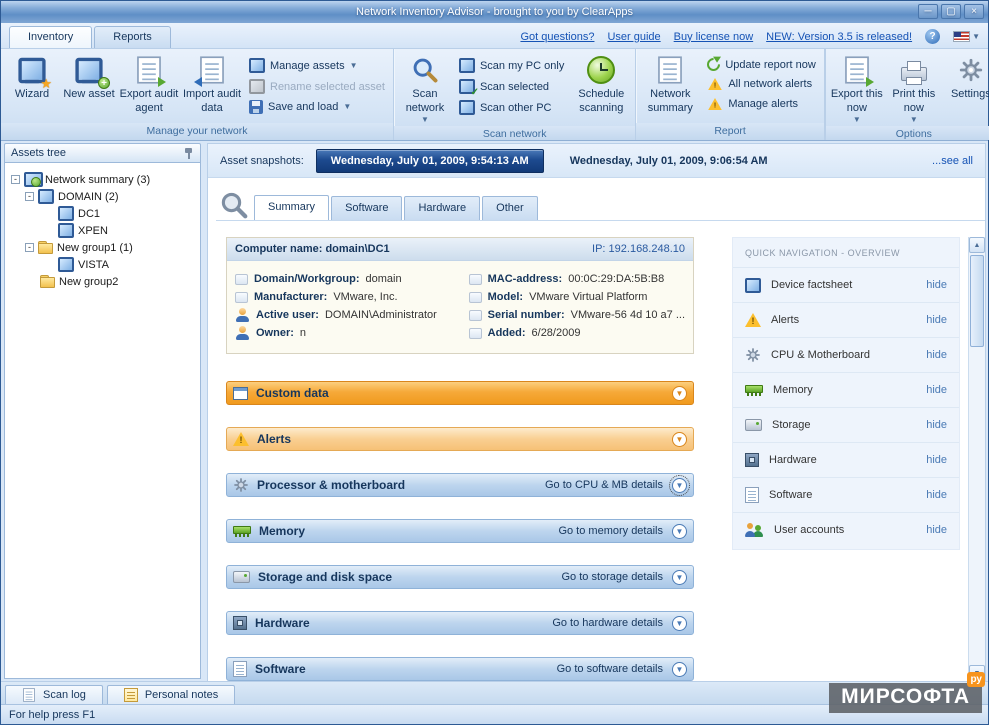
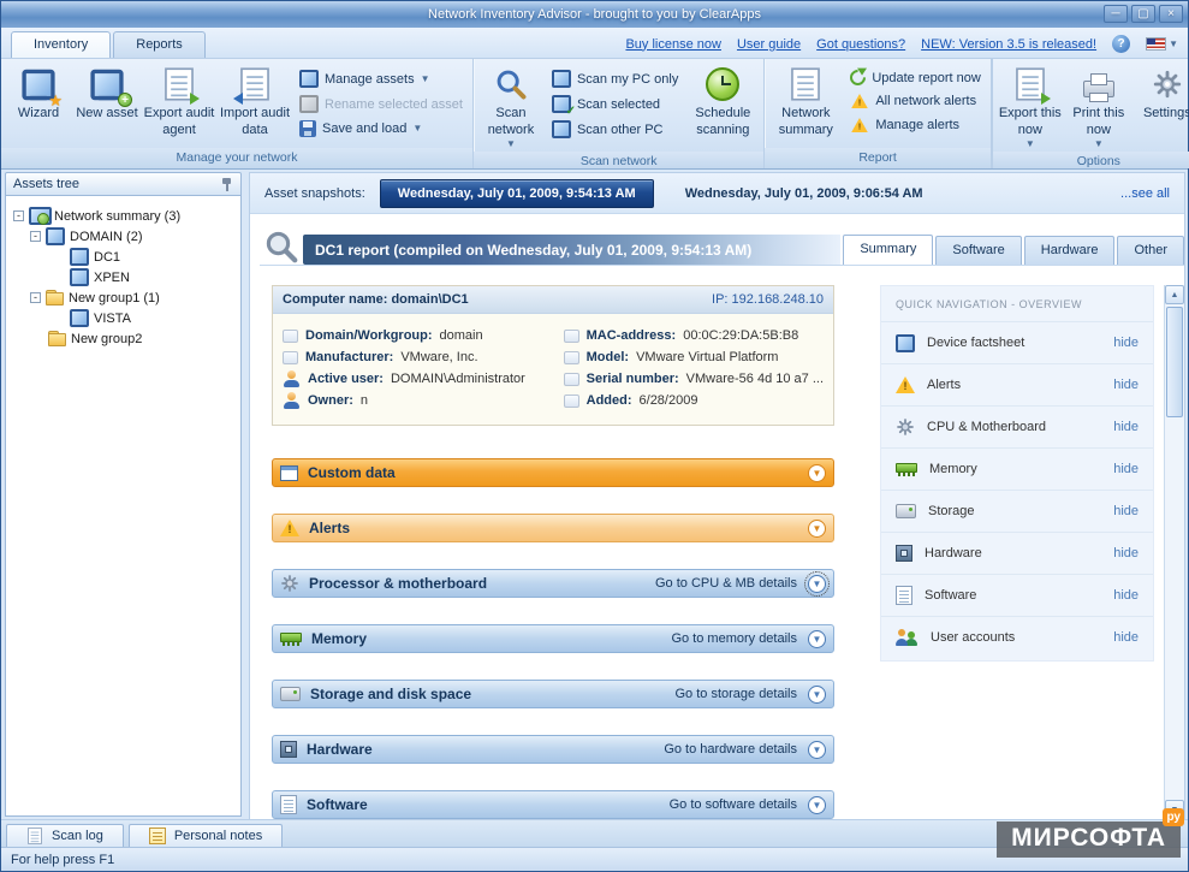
  Network Inventory Advisor - brought to you by ClearApps
  ─
  ▢
  ×
  Inventory
  Reports
- Got questions?
+ Buy license now
  User guide
- Buy license now
+ Got questions?
  NEW: Version 3.5 is released!
  ?
  ▼
  ★
  Wizard
  +
  New asset
  Export audit agent
  Import audit data
  Manage assets
  ▼
  Rename selected asset
  Save and load
  ▼
  Manage your network
  Scan network
  ▼
  Scan my PC only
  ✓
  Scan selected
  Scan other PC
  Schedule scanning
  Scan network
  Network summary
  Update report now
  All network alerts
  Manage alerts
  Report
  Export this now
  ▼
  Print this now
  ▼
  Settings
  Options
  Assets tree
  -
  Network summary (3)
  -
  DOMAIN (2)
  DC1
  XPEN
  -
  New group1 (1)
  VISTA
  New group2
  Asset snapshots:
  Wednesday, July 01, 2009, 9:54:13 AM
  Wednesday, July 01, 2009, 9:06:54 AM
  ...see all
+ DC1 report (compiled on Wednesday, July 01, 2009, 9:54:13 AM)
  Summary
  Software
  Hardware
  Other
  Computer name: domain\DC1
  IP: 192.168.248.10
  Domain/Workgroup:
  domain
  Manufacturer:
  VMware, Inc.
  Active user:
  DOMAIN\Administrator
  Owner:
  n
  MAC-address:
  00:0C:29:DA:5B:B8
  Model:
  VMware Virtual Platform
  Serial number:
  VMware-56 4d 10 a7 ...
  Added:
  6/28/2009
  Custom data
  ▼
  Alerts
  ▼
  Processor & motherboard
  Go to CPU & MB details
  ▼
  Memory
  Go to memory details
  ▼
  Storage and disk space
  Go to storage details
  ▼
  Hardware
  Go to hardware details
  ▼
  Software
  Go to software details
  ▼
  QUICK NAVIGATION - OVERVIEW
  Device factsheet
  hide
  Alerts
  hide
  CPU & Motherboard
  hide
  Memory
  hide
  Storage
  hide
  Hardware
  hide
  Software
  hide
  User accounts
  hide
  Scan log
  Personal notes
  For help press F1
  МИРСОФТА
  ру
